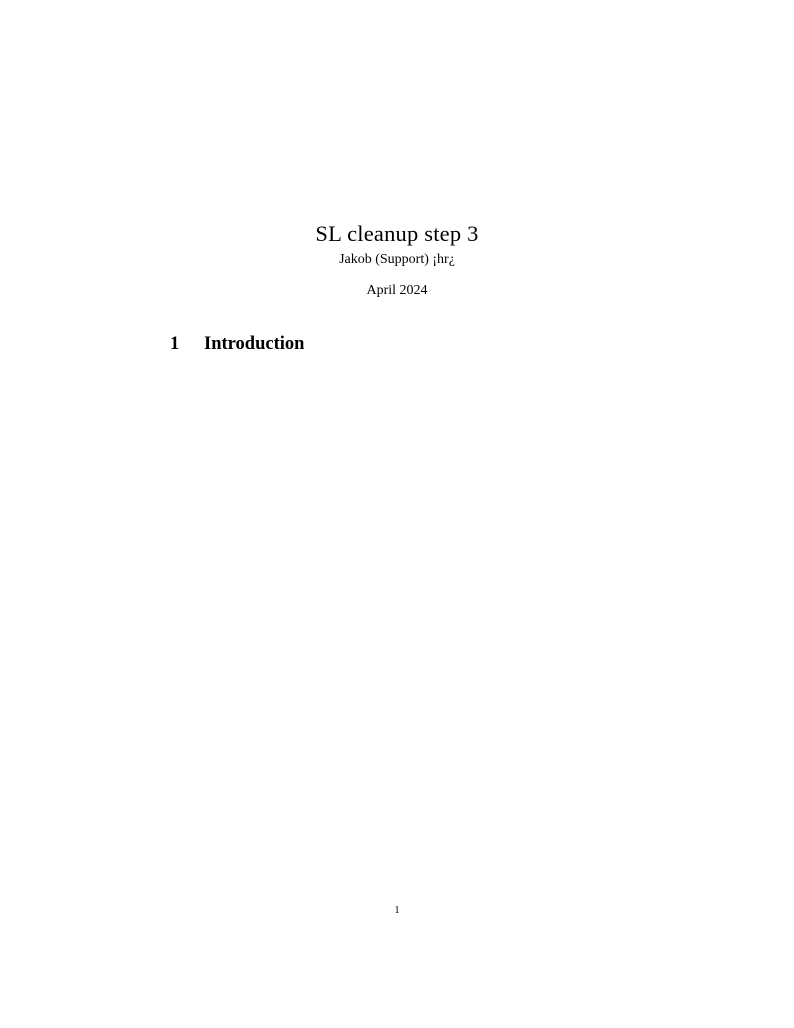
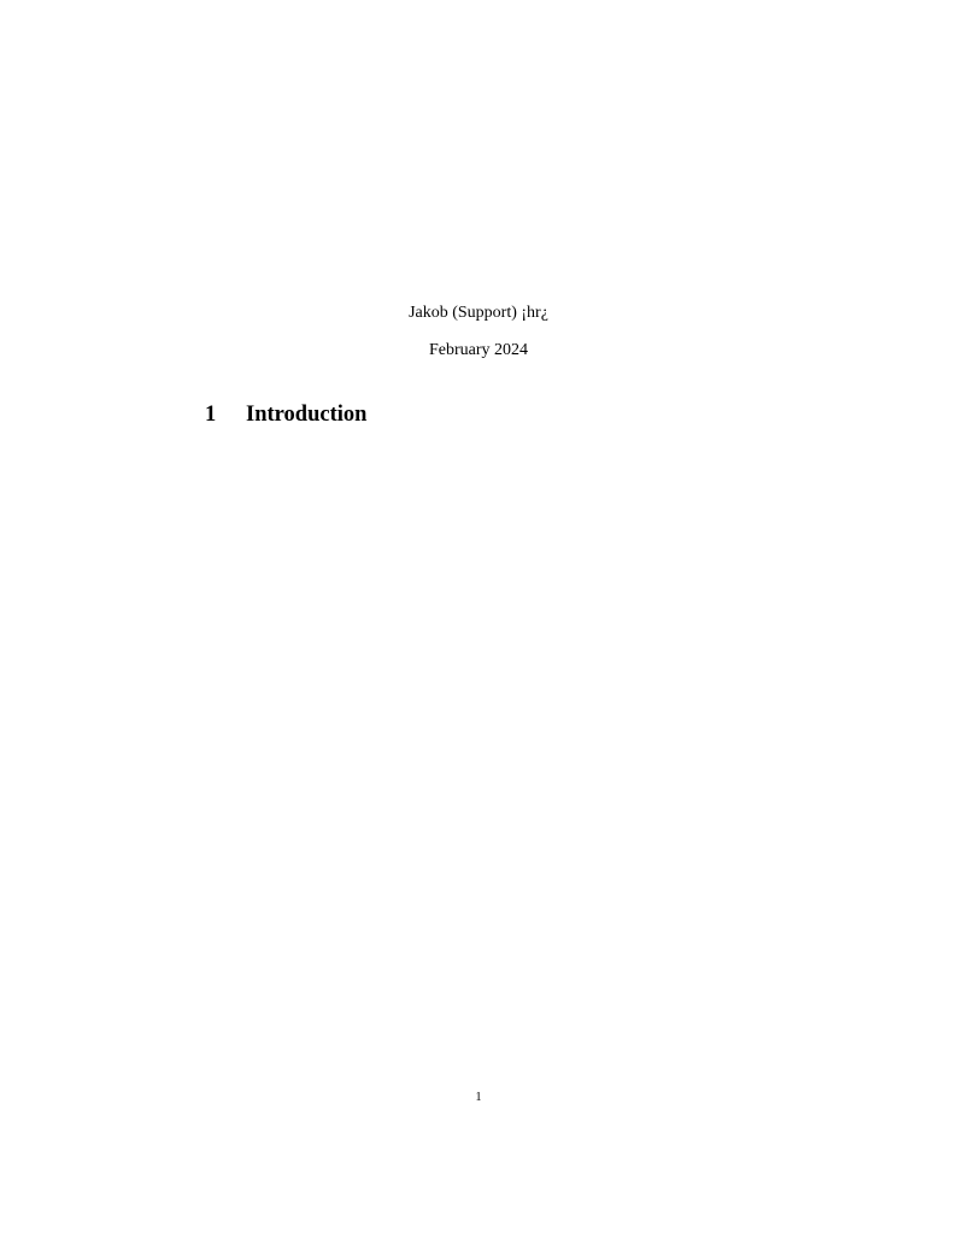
- SL cleanup step 3
  Jakob (Support) ¡hr¿
- April 2024
+ February 2024
  1 Introduction
  1
